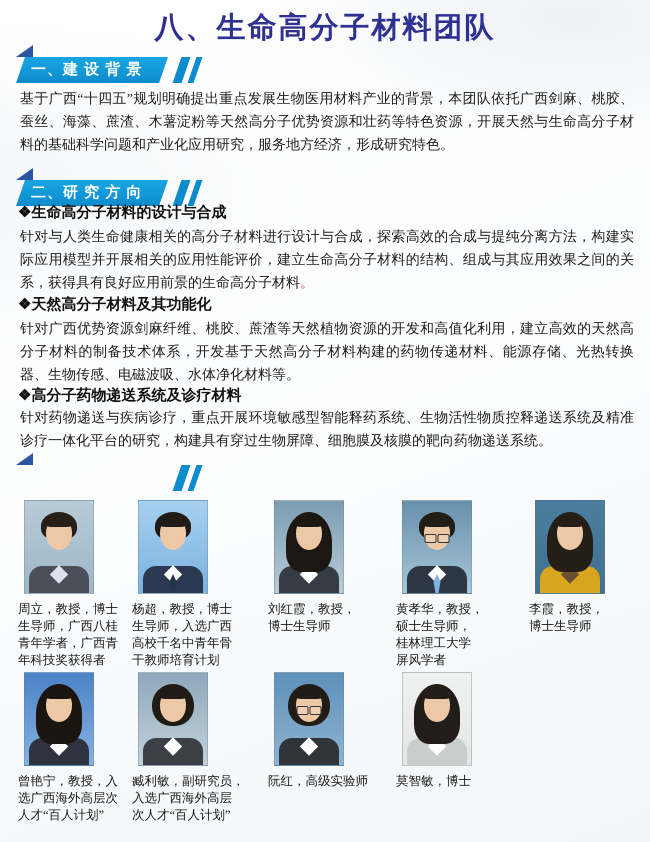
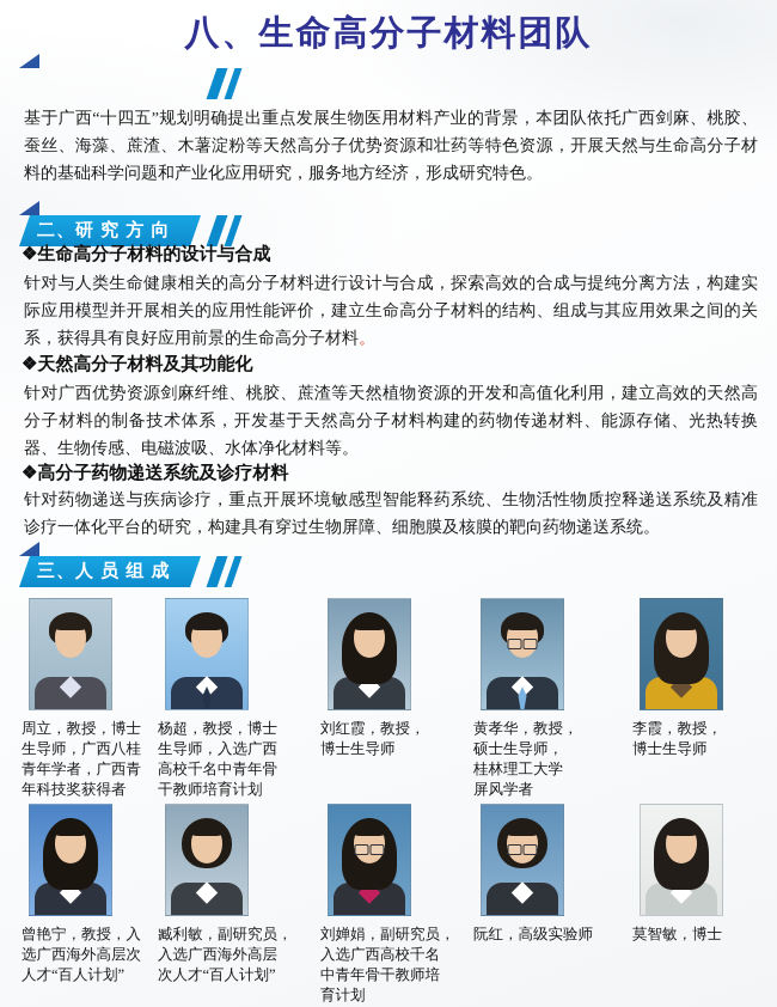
  八、生命高分子材料团队
- 一、建 设 背 景
  基于广西“十四五”规划明确提出重点发展生物医用材料产业的背景，本团队依托广西剑麻、桃胶、蚕丝、海藻、蔗渣、木薯淀粉等天然高分子优势资源和壮药等特色资源，开展天然与生命高分子材料的基础科学问题和产业化应用研究，服务地方经济，形成研究特色。
  二、研 究 方 向
  ❖生命高分子材料的设计与合成
  针对与人类生命健康相关的高分子材料进行设计与合成，探索高效的合成与提纯分离方法，构建实际应用模型并开展相关的应用性能评价，建立生命高分子材料的结构、组成与其应用效果之间的关系，获得具有良好应用前景的生命高分子材料。
  ❖天然高分子材料及其功能化
  针对广西优势资源剑麻纤维、桃胶、蔗渣等天然植物资源的开发和高值化利用，建立高效的天然高分子材料的制备技术体系，开发基于天然高分子材料构建的药物传递材料、能源存储、光热转换器、生物传感、电磁波吸、水体净化材料等。
  ❖高分子药物递送系统及诊疗材料
  针对药物递送与疾病诊疗，重点开展环境敏感型智能释药系统、生物活性物质控释递送系统及精准诊疗一体化平台的研究，构建具有穿过生物屏障、细胞膜及核膜的靶向药物递送系统。
+ 三、人 员 组 成
  周立，教授，博士
  生导师，广西八桂
  青年学者，广西青
  年科技奖获得者
  杨超，教授，博士
  生导师，入选广西
  高校千名中青年骨
  干教师培育计划
  刘红霞，教授，
  博士生导师
  黄孝华，教授，
  硕士生导师，
  桂林理工大学
  屏风学者
  李霞，教授，
  博士生导师
  曾艳宁，教授，入
  选广西海外高层次
  人才“百人计划”
  臧利敏，副研究员，
  入选广西海外高层
  次人才“百人计划”
+ 刘婵娟，副研究员，
+ 入选广西高校千名
+ 中青年骨干教师培
+ 育计划
  阮红，高级实验师
  莫智敏，博士
